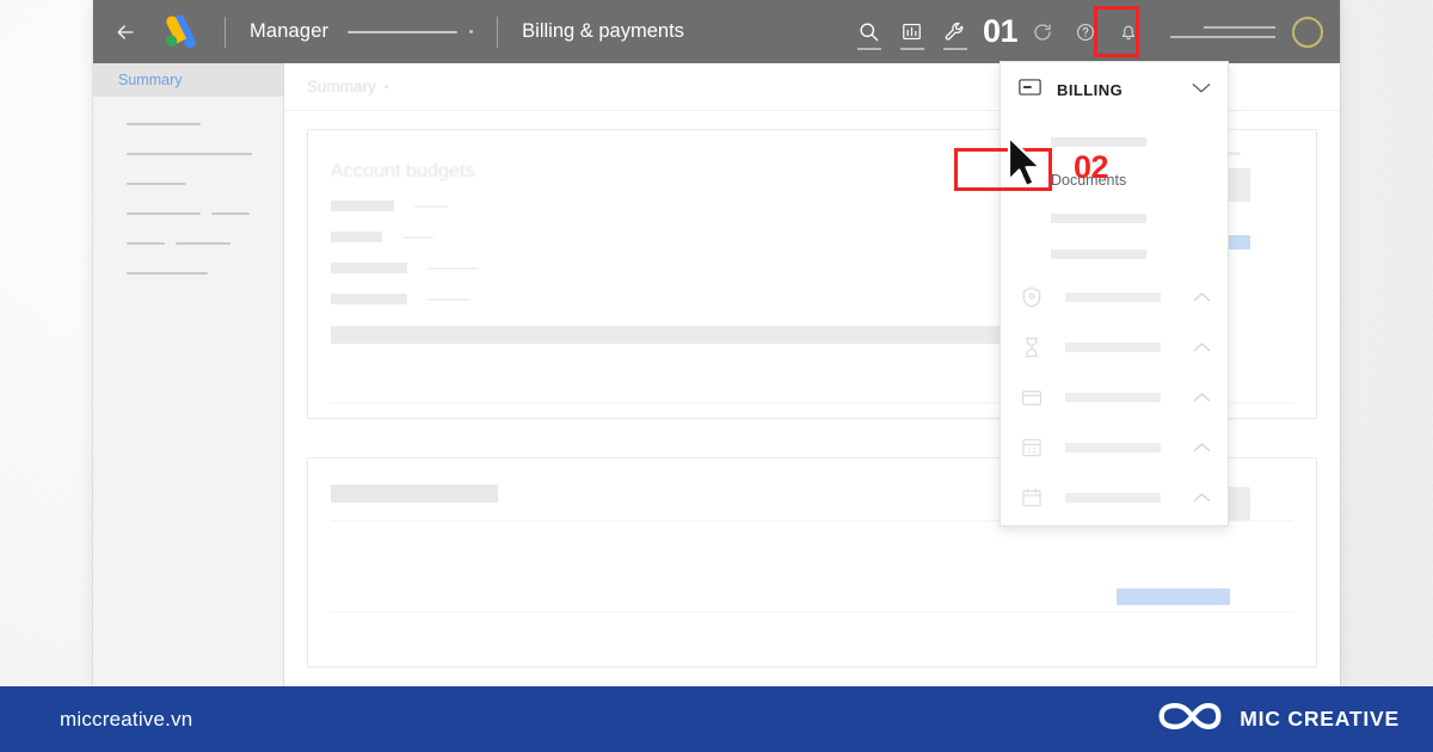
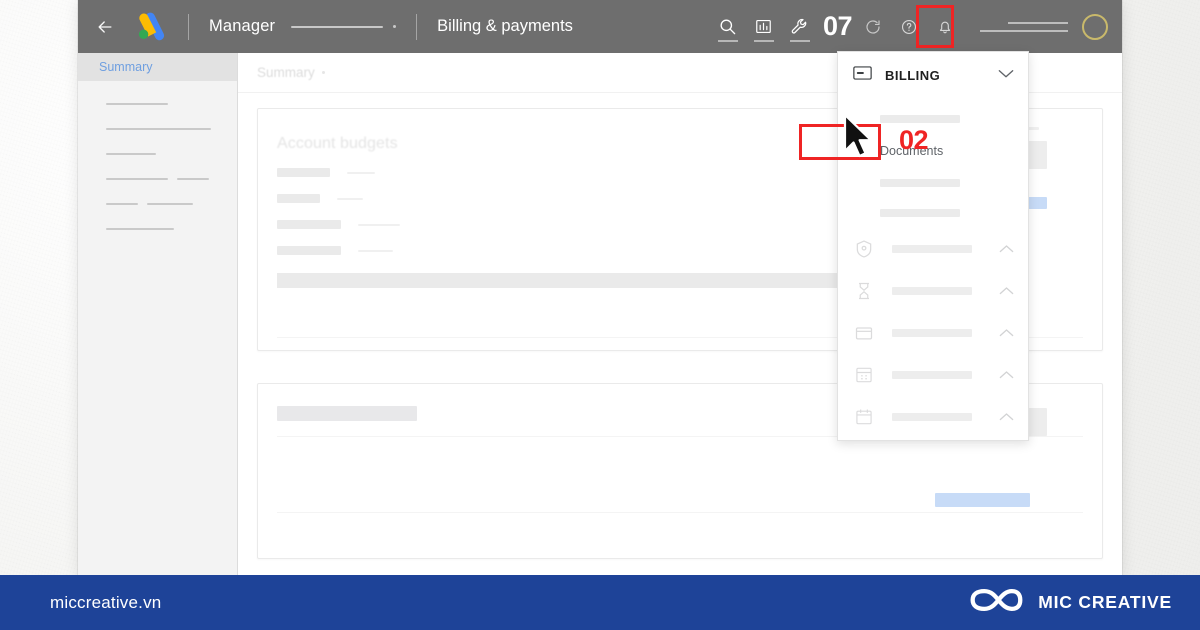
  Manager
  Billing & payments
- 01
+ 07
  Summary
  Summary
  BILLING
  Documents
  02
  miccreative.vn
  MIC CREATIVE
